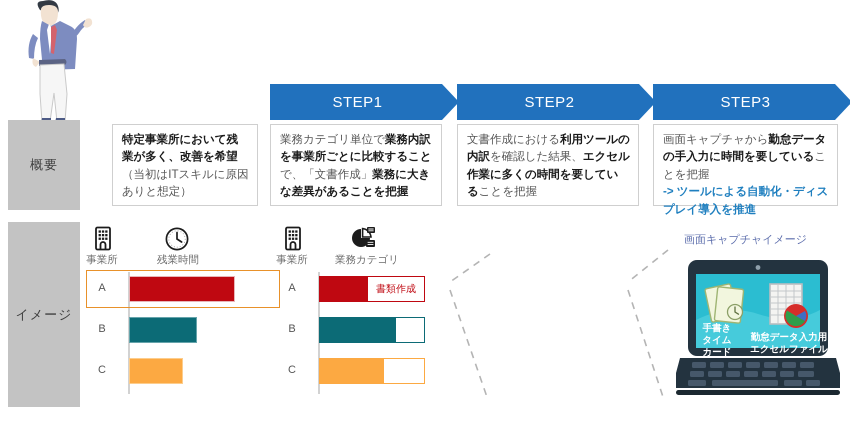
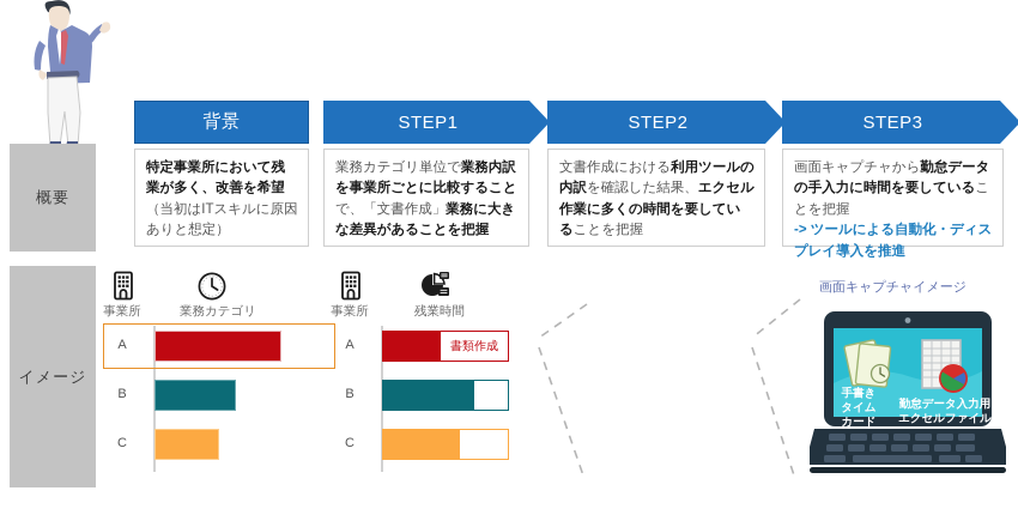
  概要
  イメージ
+ 背景
  STEP1
  STEP2
  STEP3
  特定事業所において残業が多く、改善を希望（当初はITスキルに原因ありと想定）
  業務カテゴリ単位で業務内訳を事業所ごとに比較することで、「文書作成」業務に大きな差異があることを把握
  文書作成における利用ツールの内訳を確認した結果、エクセル作業に多くの時間を要していることを把握
  画面キャプチャから勤怠データの手入力に時間を要していることを把握
  -> ツールによる自動化・ディスプレイ導入を推進
  事業所
- 残業時間
+ 業務カテゴリ
  A
  B
  C
  事業所
- 業務カテゴリ
+ 残業時間
  A
  B
  C
  書類作成
  画面キャプチャイメージ
  手書き
  タイム
  カード
  勤怠データ入力用
  エクセルファイル
